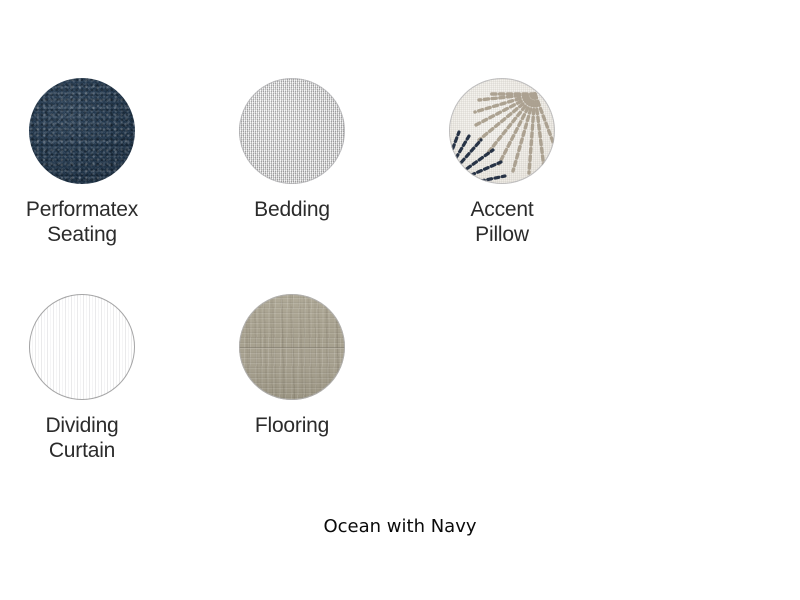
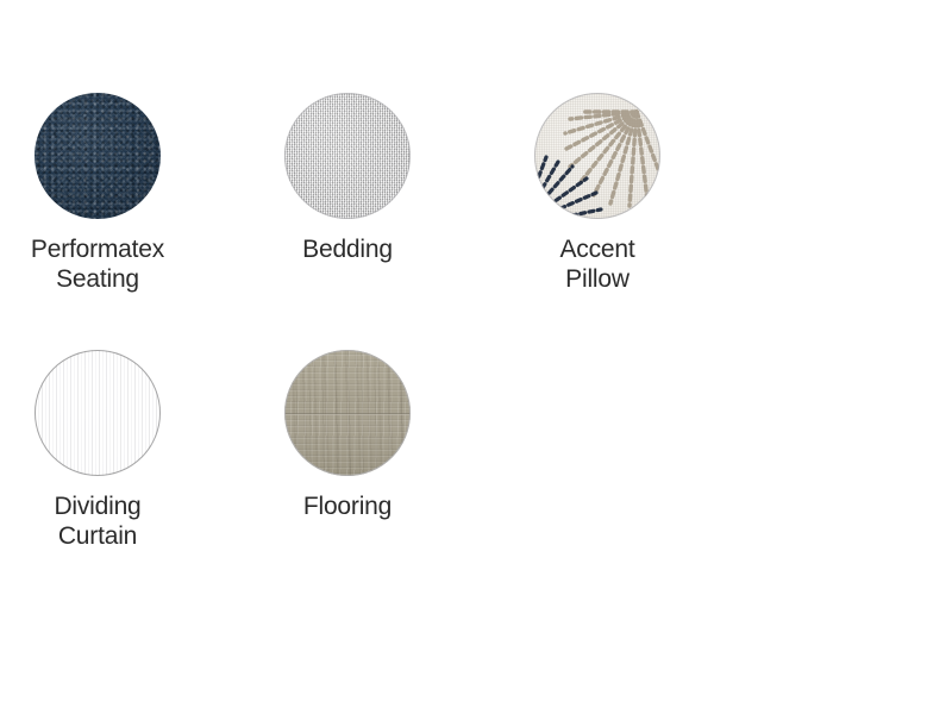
  Performatex
  Seating
  Bedding
  Accent
  Pillow
  Dividing
  Curtain
  Flooring
- Ocean with Navy
